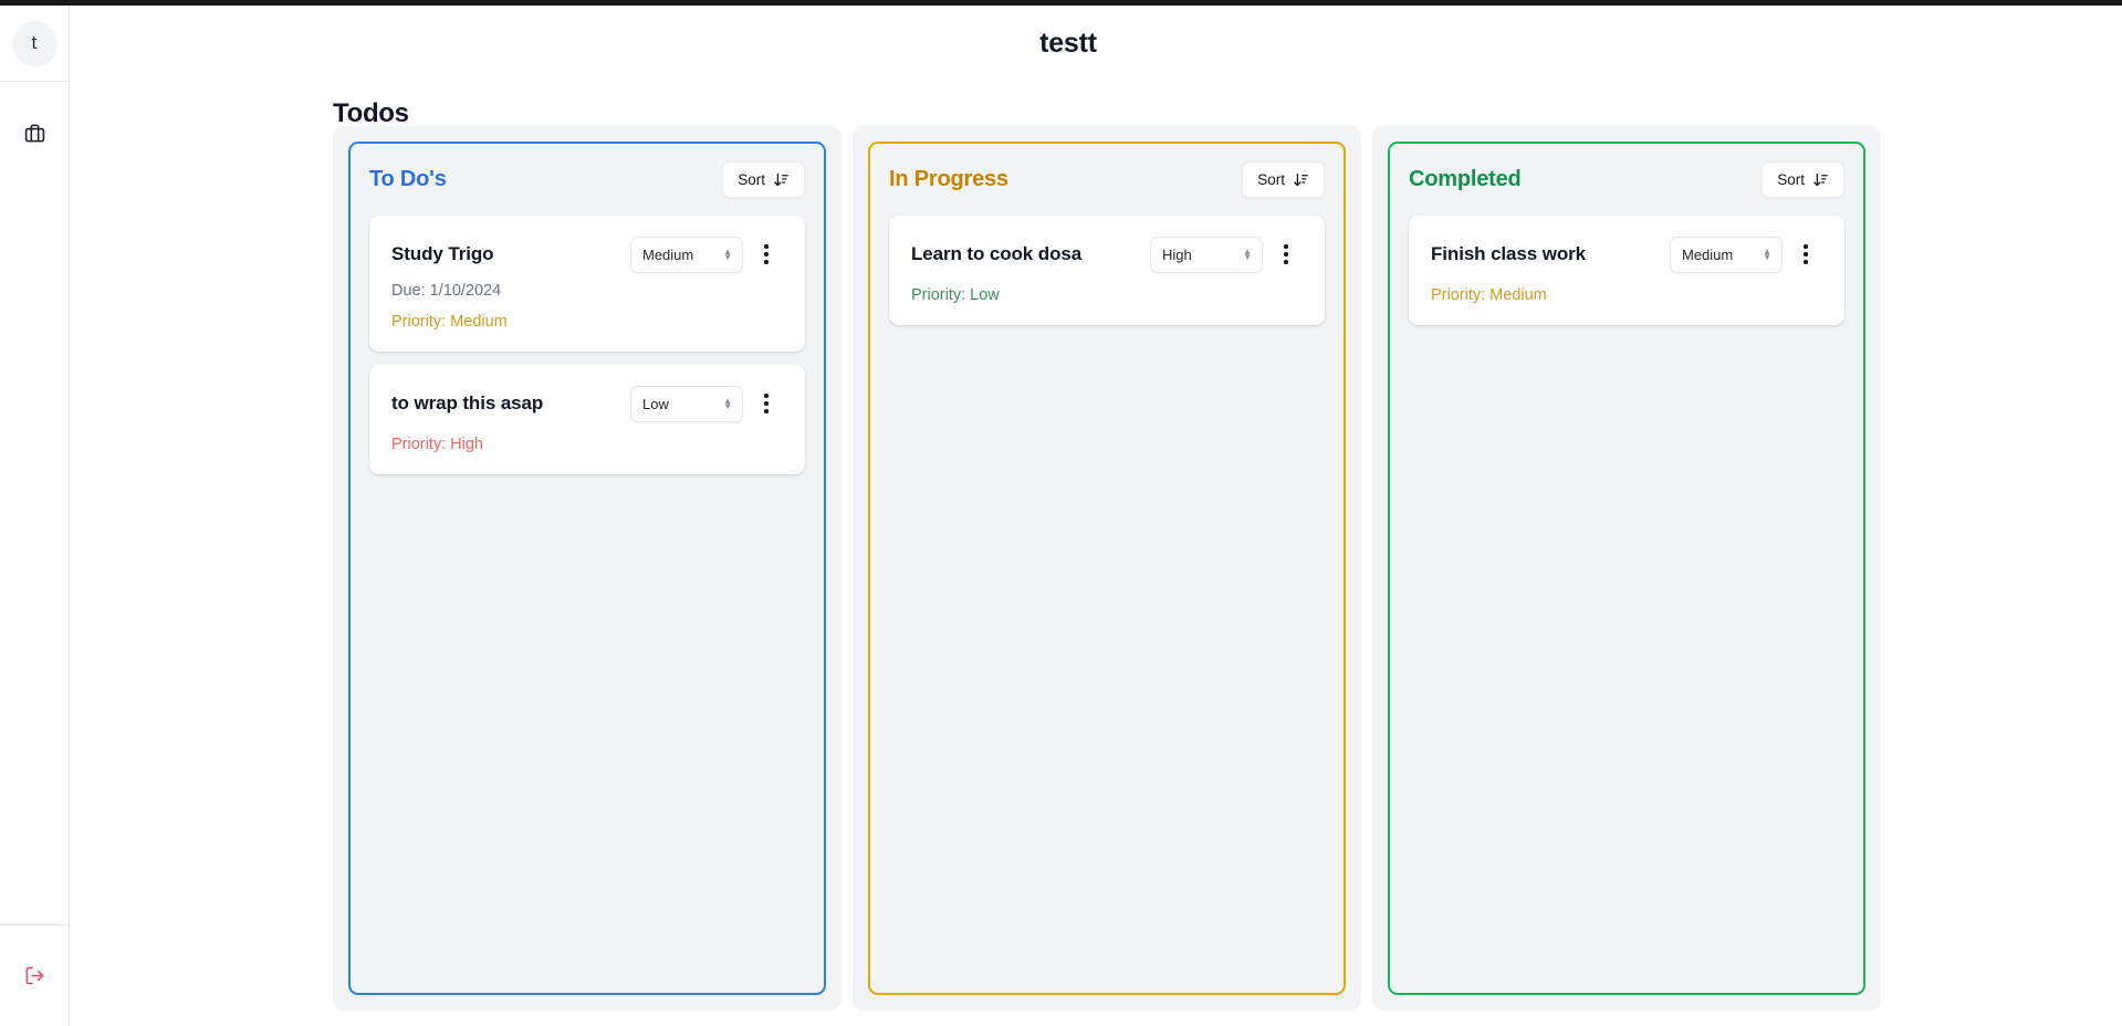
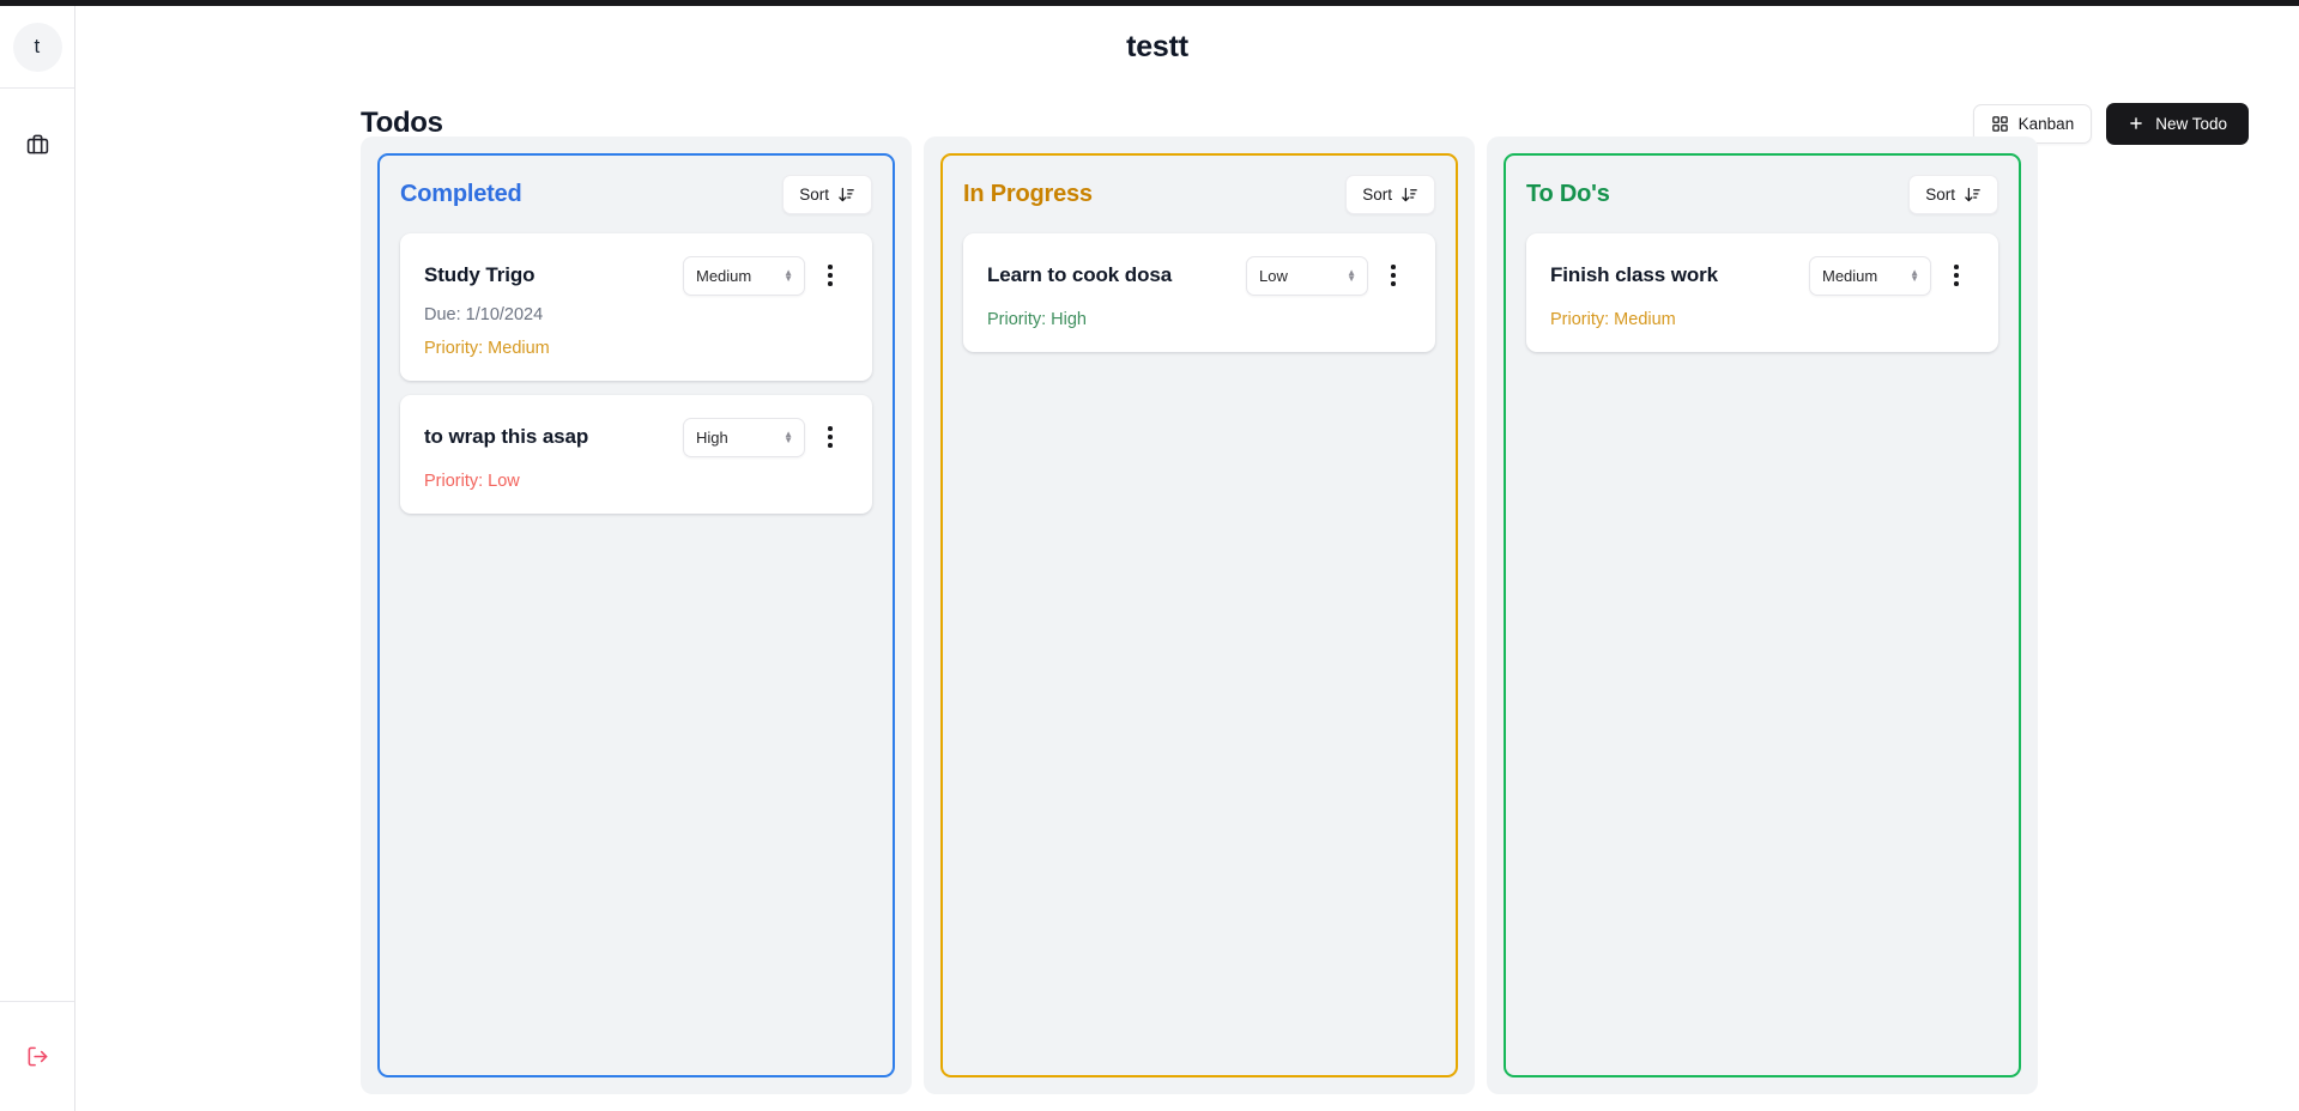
  t
  testt
  Todos
+ Kanban
+ New Todo
- To Do's
+ Completed
  Sort
  Study Trigo
  Medium
  ▲
  ▼
  Due: 1/10/2024
  Priority: Medium
  to wrap this asap
- Low
+ High
  ▲
  ▼
- Priority: High
+ Priority: Low
  In Progress
  Sort
  Learn to cook dosa
- High
+ Low
  ▲
  ▼
- Priority: Low
+ Priority: High
- Completed
+ To Do's
  Sort
  Finish class work
  Medium
  ▲
  ▼
  Priority: Medium
